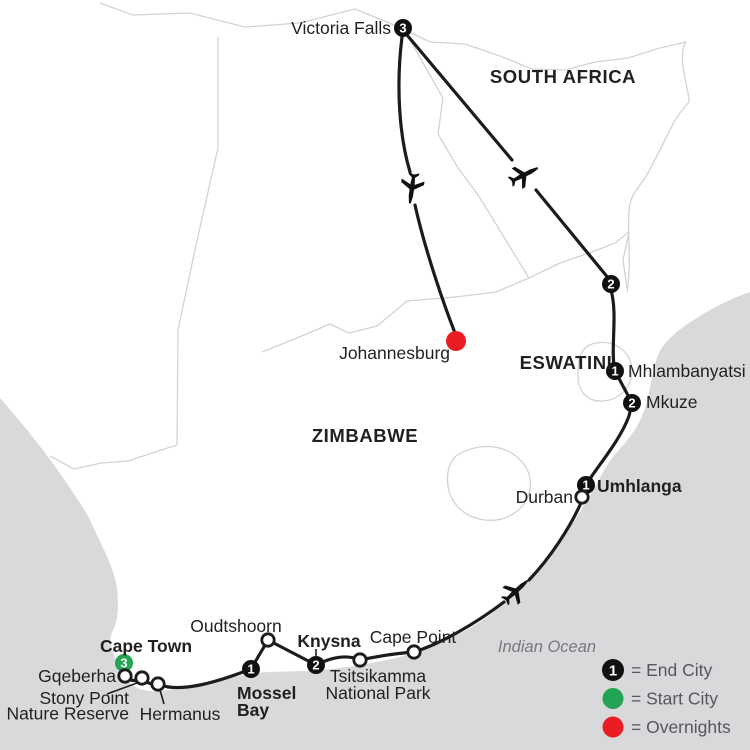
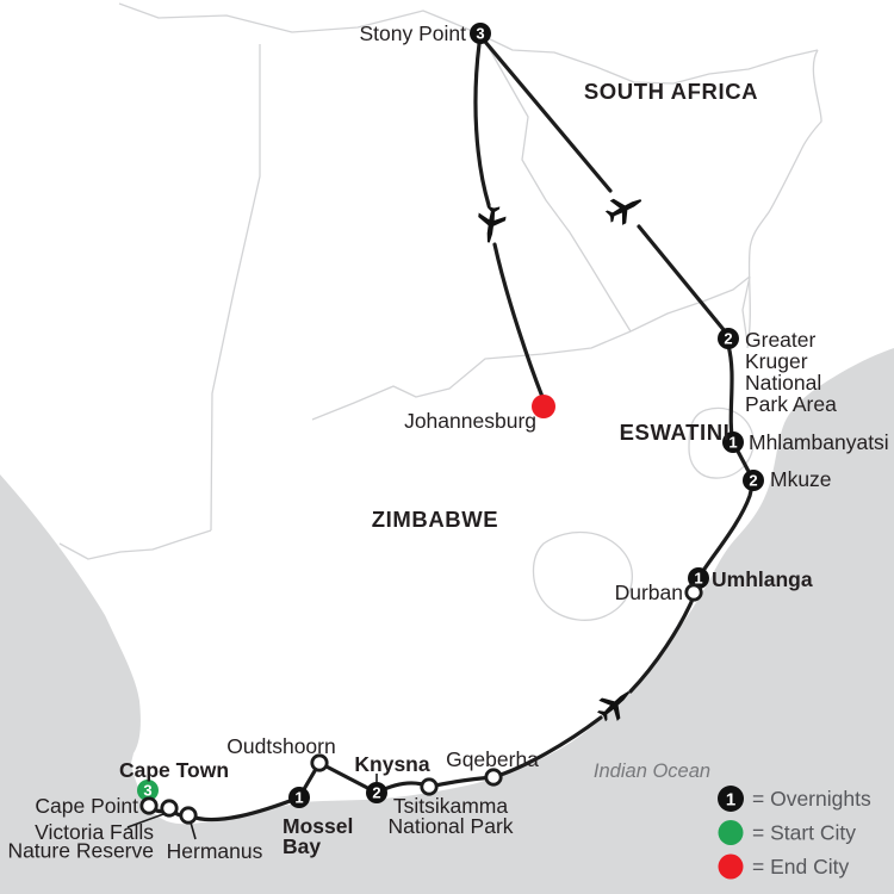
  3
  2
  1
  2
  1
  2
  1
  3
- Victoria Falls
+ Stony Point
  Johannesburg
+ Greater Kruger National Park Area
  Mhlambanyatsi
  Mkuze
  Umhlanga
  Durban
- Cape Point
+ Gqeberha
  Tsitsikamma National Park
  Knysna
  Oudtshoorn
  Mossel Bay
  Cape Town
- Gqeberha
+ Cape Point
- Stony Point Nature Reserve
+ Victoria Falls Nature Reserve
  Hermanus
  SOUTH AFRICA
  ESWATINI
  ZIMBABWE
  Indian Ocean
  1
- = End City
+ = Overnights
  = Start City
- = Overnights
+ = End City
